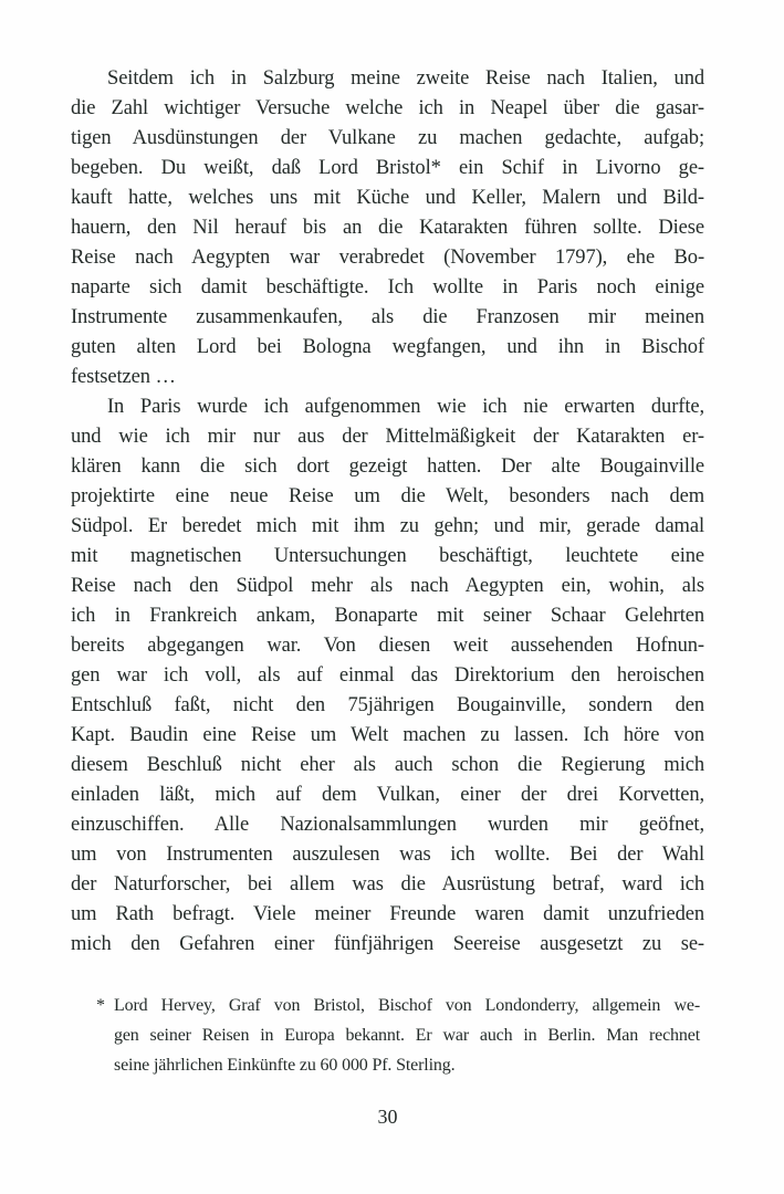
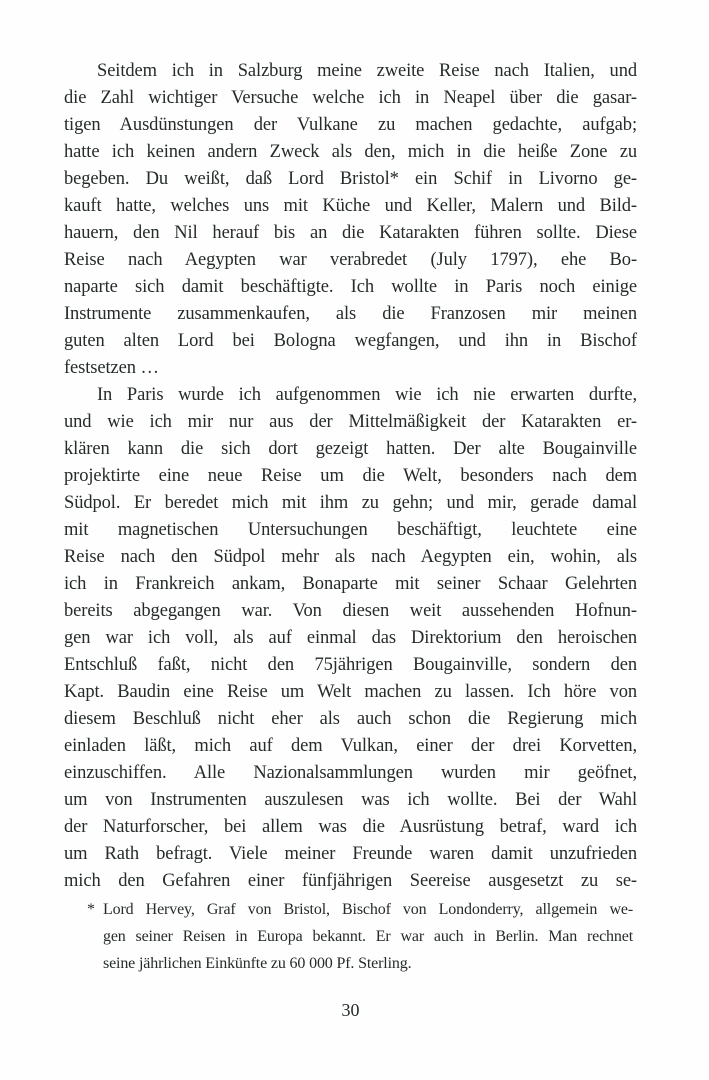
  Seitdem ich in Salzburg meine zweite Reise nach Italien, und
  die Zahl wichtiger Versuche welche ich in Neapel über die gasar-
  tigen Ausdünstungen der Vulkane zu machen gedachte, aufgab;
+ hatte ich keinen andern Zweck als den, mich in die heiße Zone zu
  begeben. Du weißt, daß Lord Bristol* ein Schif in Livorno ge-
  kauft hatte, welches uns mit Küche und Keller, Malern und Bild-
  hauern, den Nil herauf bis an die Katarakten führen sollte. Diese
- Reise nach Aegypten war verabredet (November 1797), ehe Bo-
+ Reise nach Aegypten war verabredet (July 1797), ehe Bo-
  naparte sich damit beschäftigte. Ich wollte in Paris noch einige
  Instrumente zusammenkaufen, als die Franzosen mir meinen
  guten alten Lord bei Bologna wegfangen, und ihn in Bischof
  festsetzen …
  In Paris wurde ich aufgenommen wie ich nie erwarten durfte,
  und wie ich mir nur aus der Mittelmäßigkeit der Katarakten er-
  klären kann die sich dort gezeigt hatten. Der alte Bougainville
  projektirte eine neue Reise um die Welt, besonders nach dem
  Südpol. Er beredet mich mit ihm zu gehn; und mir, gerade damal
  mit magnetischen Untersuchungen beschäftigt, leuchtete eine
  Reise nach den Südpol mehr als nach Aegypten ein, wohin, als
  ich in Frankreich ankam, Bonaparte mit seiner Schaar Gelehrten
  bereits abgegangen war. Von diesen weit aussehenden Hofnun-
  gen war ich voll, als auf einmal das Direktorium den heroischen
  Entschluß faßt, nicht den 75jährigen Bougainville, sondern den
  Kapt. Baudin eine Reise um Welt machen zu lassen. Ich höre von
  diesem Beschluß nicht eher als auch schon die Regierung mich
  einladen läßt, mich auf dem Vulkan, einer der drei Korvetten,
  einzuschiffen. Alle Nazionalsammlungen wurden mir geöfnet,
  um von Instrumenten auszulesen was ich wollte. Bei der Wahl
  der Naturforscher, bei allem was die Ausrüstung betraf, ward ich
  um Rath befragt. Viele meiner Freunde waren damit unzufrieden
  mich den Gefahren einer fünfjährigen Seereise ausgesetzt zu se-
  *
  Lord Hervey, Graf von Bristol, Bischof von Londonderry, allgemein we-
  gen seiner Reisen in Europa bekannt. Er war auch in Berlin. Man rechnet
  seine jährlichen Einkünfte zu 60 000 Pf. Sterling.
  30
